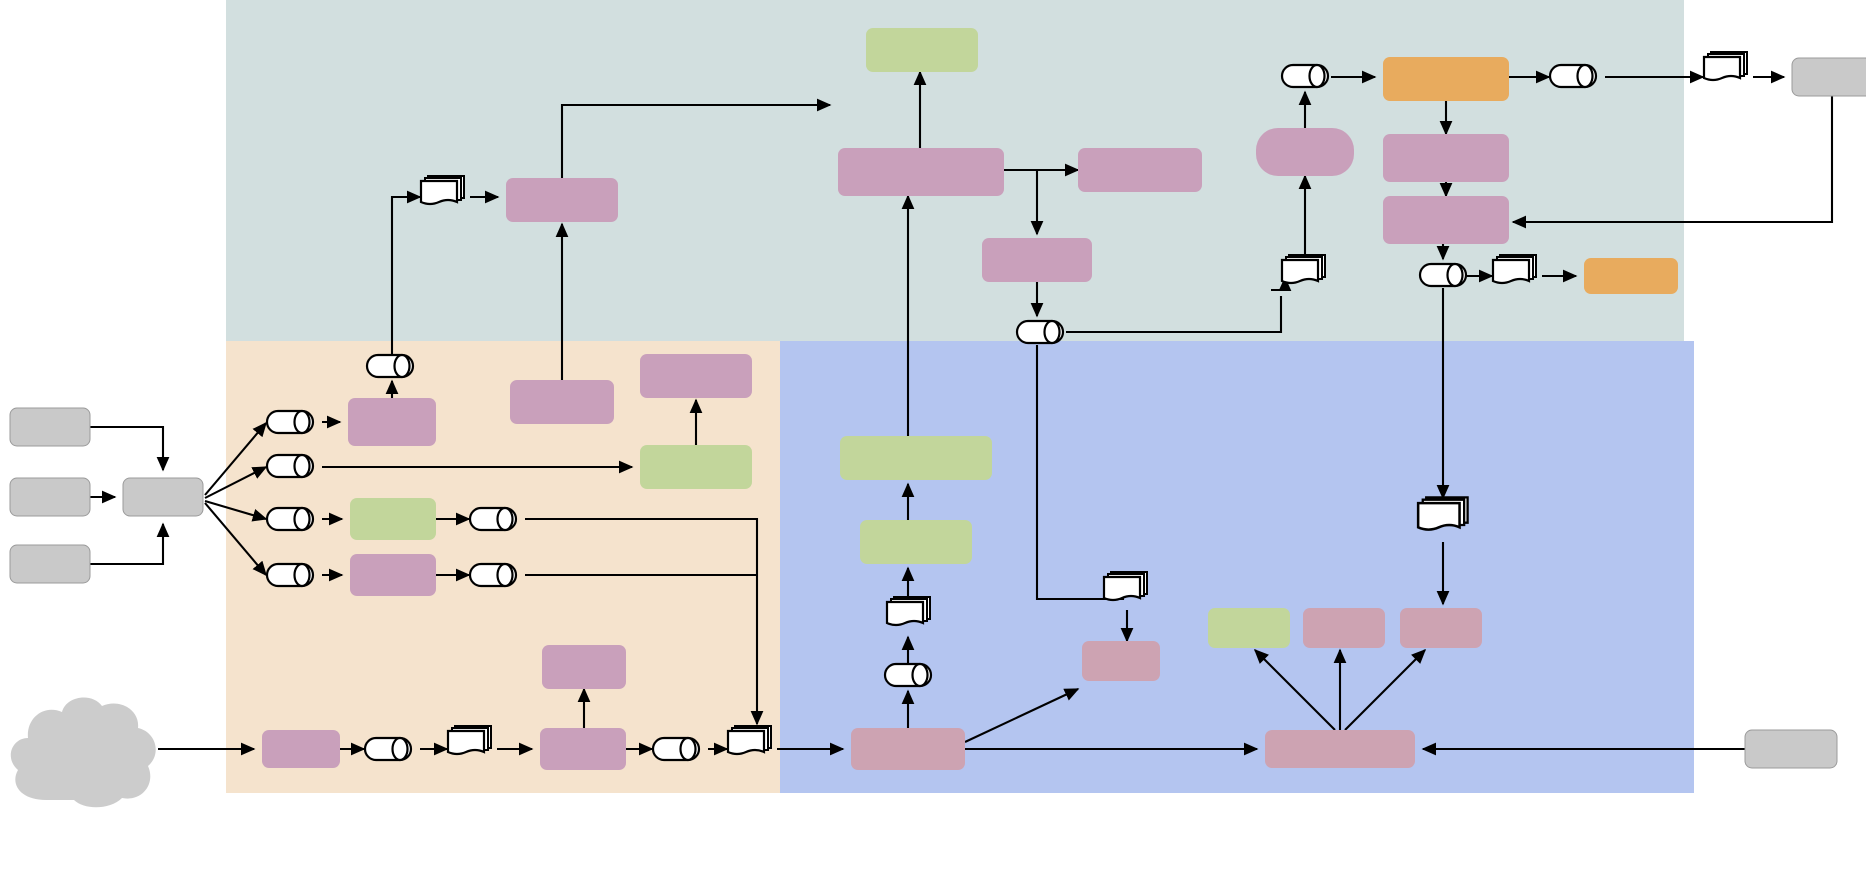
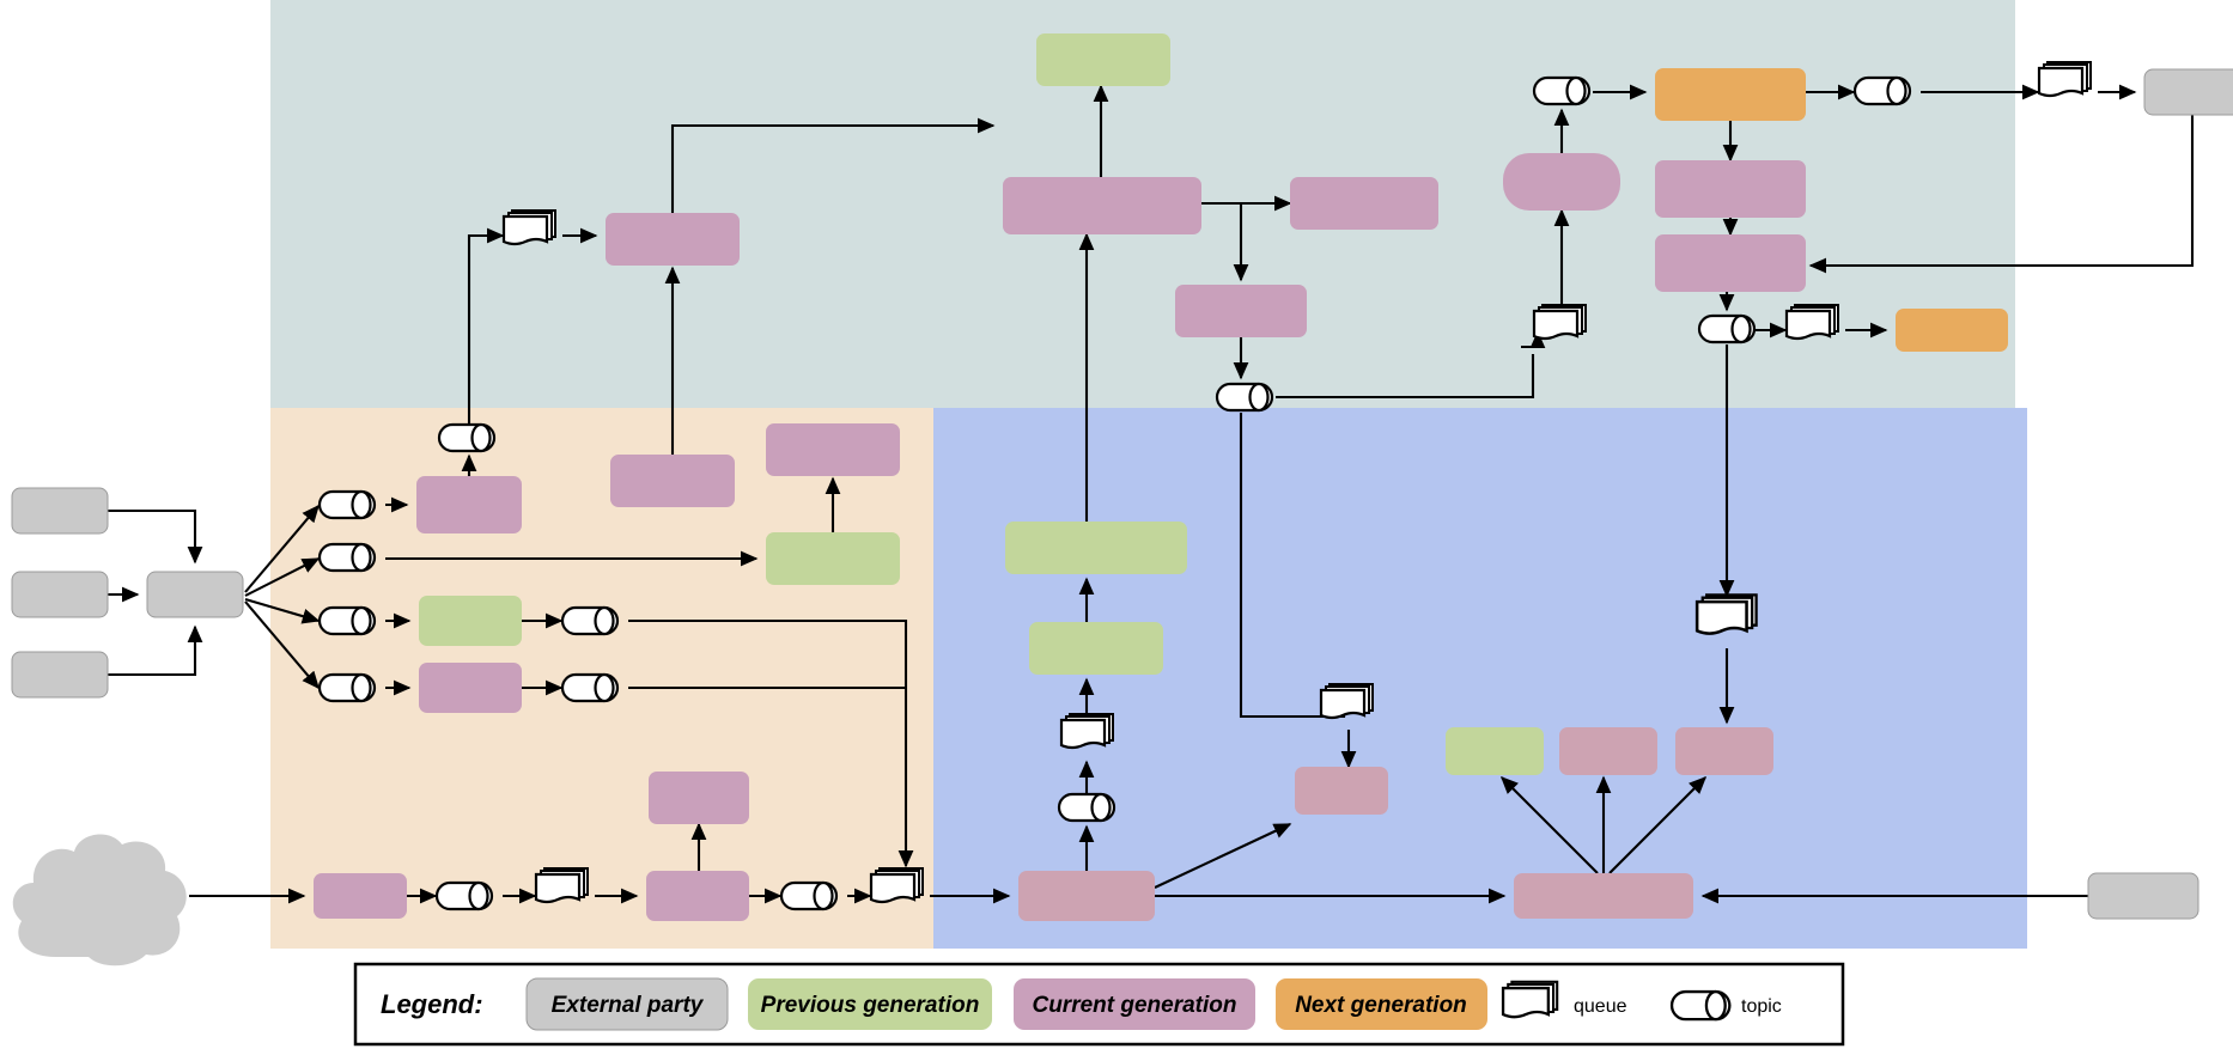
+ Legend:
+ External party
+ Previous generation
+ Current generation
+ Next generation
+ queue
+ topic
